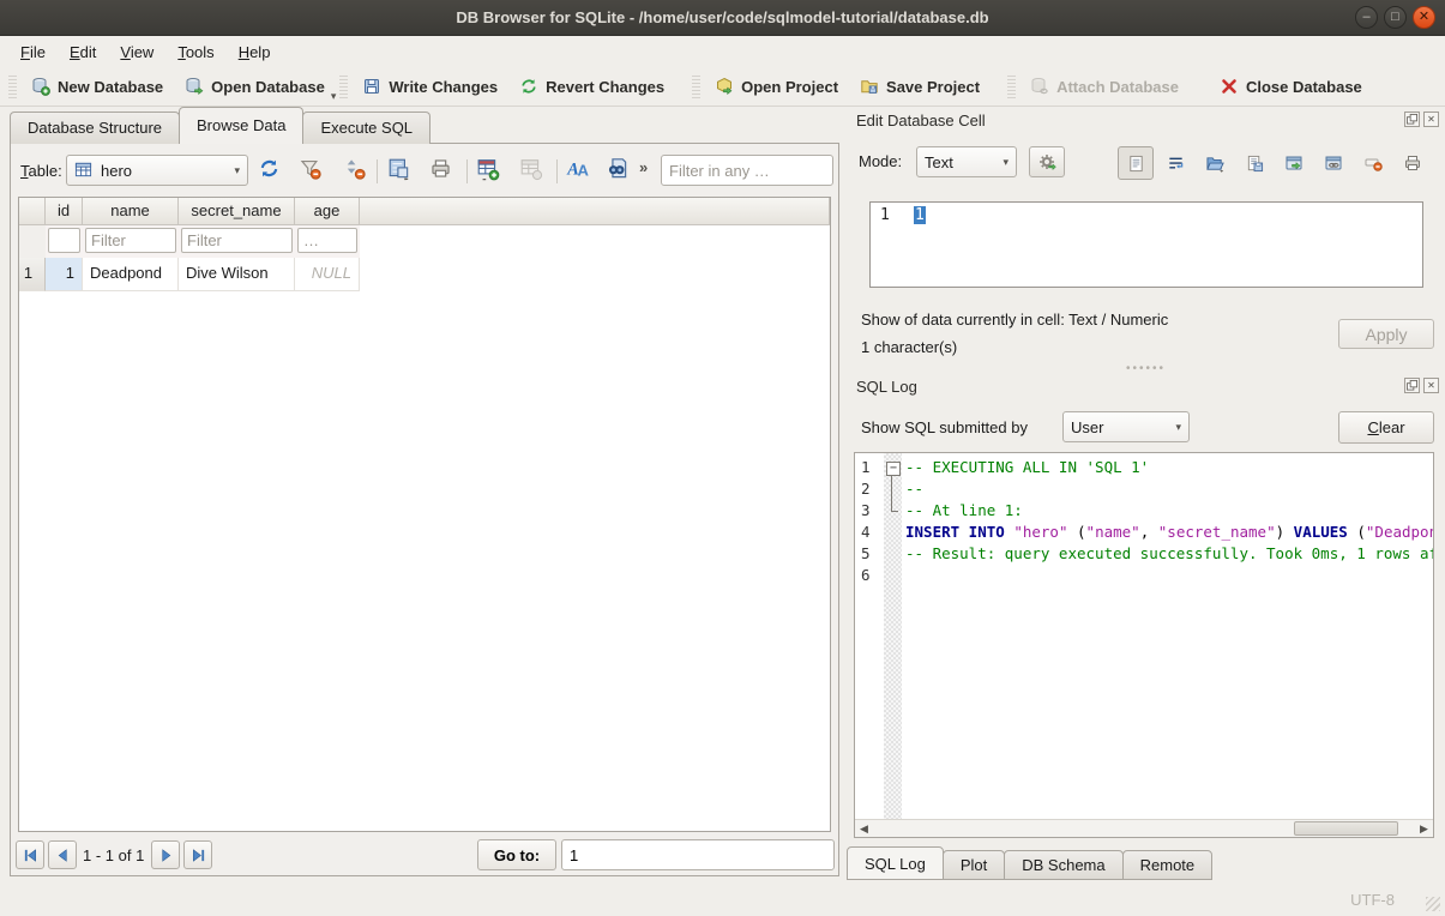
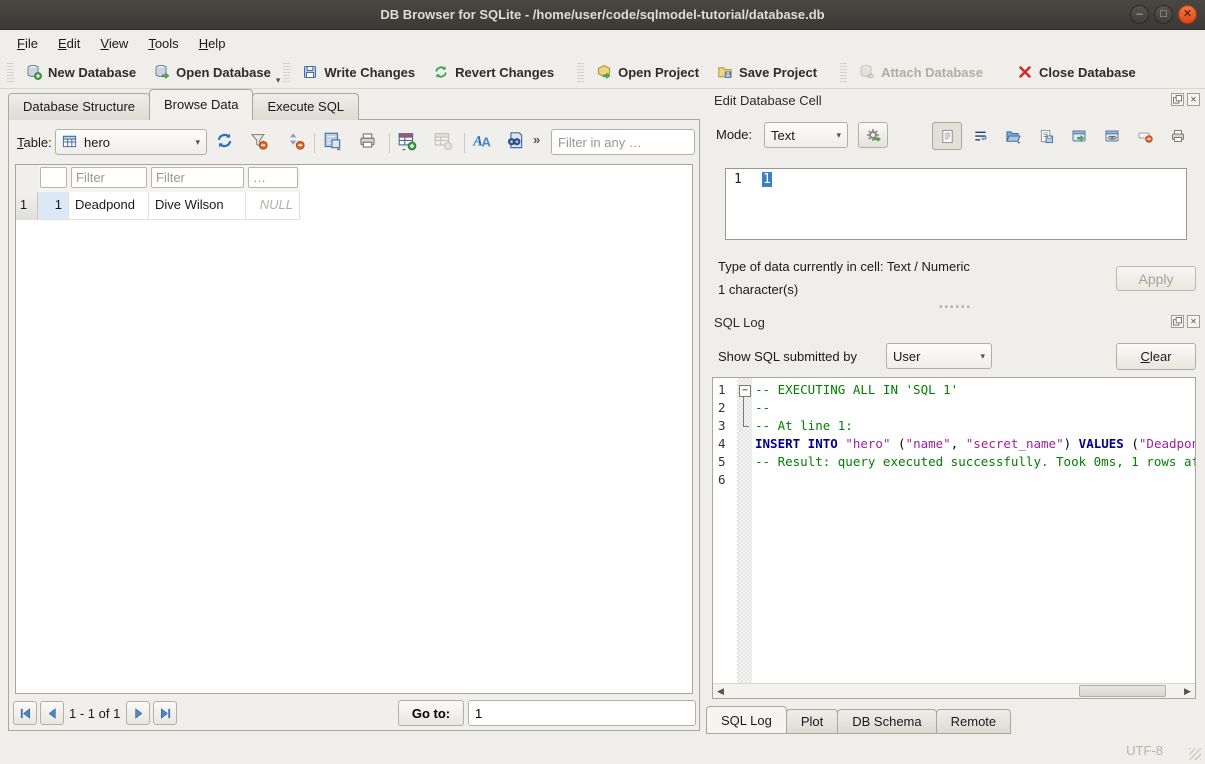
  DB Browser for SQLite - /home/user/code/sqlmodel-tutorial/database.db
  –
  □
  ✕
  File
  Edit
  View
  Tools
  Help
  New Database
  Open Database
  ▾
  Write Changes
  Revert Changes
  Open Project
  Save Project
  Attach Database
  Close Database
  Database Structure
  Browse Data
  Execute SQL
  Table:
  hero
  ▾
  A
  A
  »
  Filter in any …
- id
- name
- secret_name
- age
  Filter
  Filter
  …
  1
  1
  Deadpond
  Dive Wilson
  NULL
  1 - 1 of 1
  Go to:
  1
  Edit Database Cell
  ✕
  Mode:
  Text
  ▾
  1
  1
- Show of data currently in cell: Text / Numeric
+ Type of data currently in cell: Text / Numeric
  1 character(s)
  Apply
  ••••••
  SQL Log
  ✕
  Show SQL submitted by
  User
  ▾
  Clear
  1
  -- EXECUTING ALL IN 'SQL 1'
  2
  --
  3
  -- At line 1:
  4
  INSERT INTO "hero" ("name", "secret_name") VALUES ("Deadpo
  5
  -- Result: query executed successfully. Took 0ms, 1 rows a
  6
  ◀
  ▶
  SQL Log
  Plot
  DB Schema
  Remote
  UTF-8
